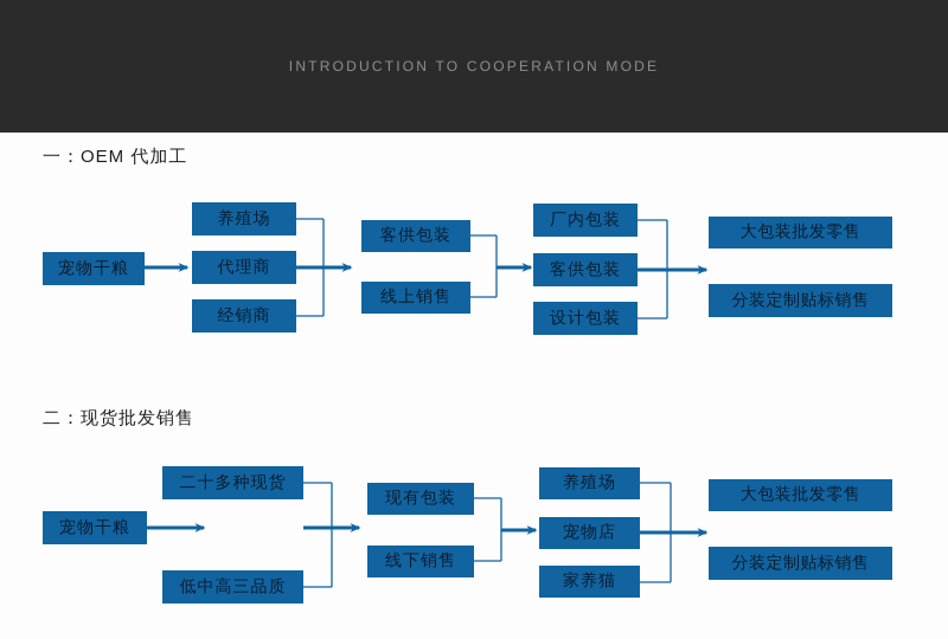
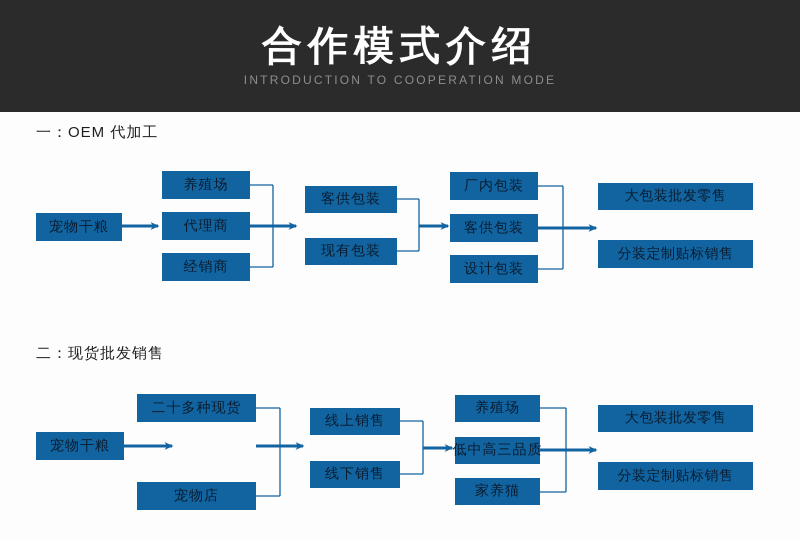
+ 合作模式介绍
  INTRODUCTION TO COOPERATION MODE
  一：OEM 代加工
  二：现货批发销售
  宠物干粮
  养殖场
  代理商
  经销商
  客供包装
- 线上销售
+ 现有包装
  厂内包装
  客供包装
  设计包装
  大包装批发零售
  分装定制贴标销售
  宠物干粮
  二十多种现货
- 低中高三品质
+ 宠物店
- 现有包装
+ 线上销售
  线下销售
  养殖场
- 宠物店
+ 低中高三品质
  家养猫
  大包装批发零售
  分装定制贴标销售
